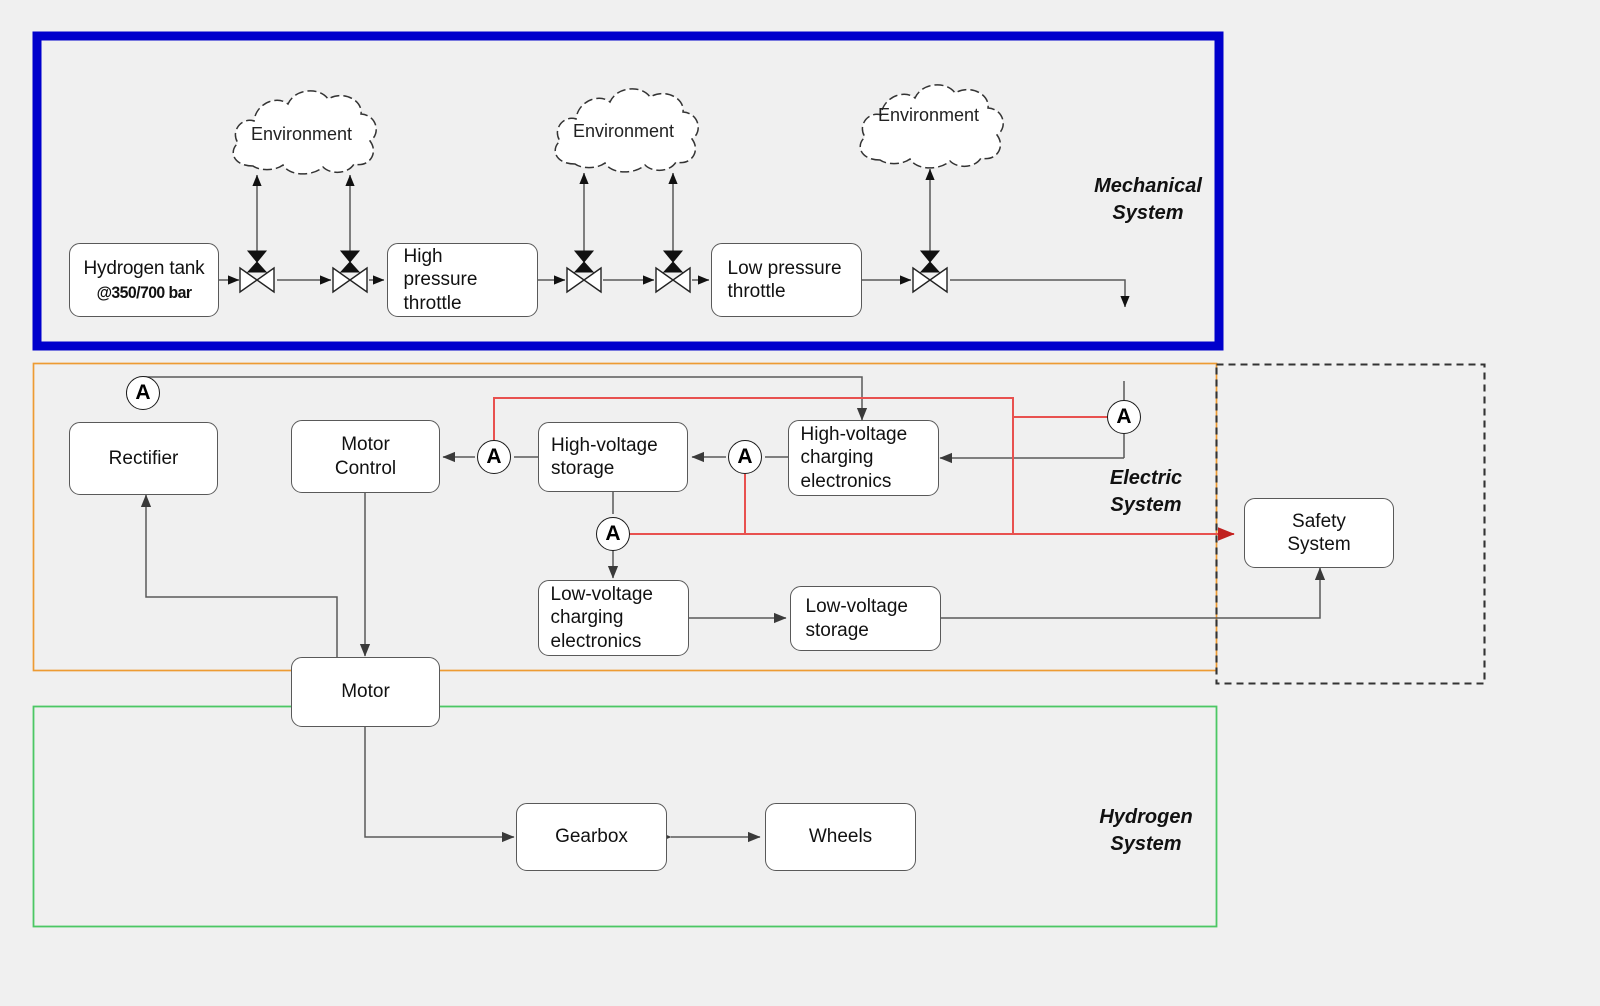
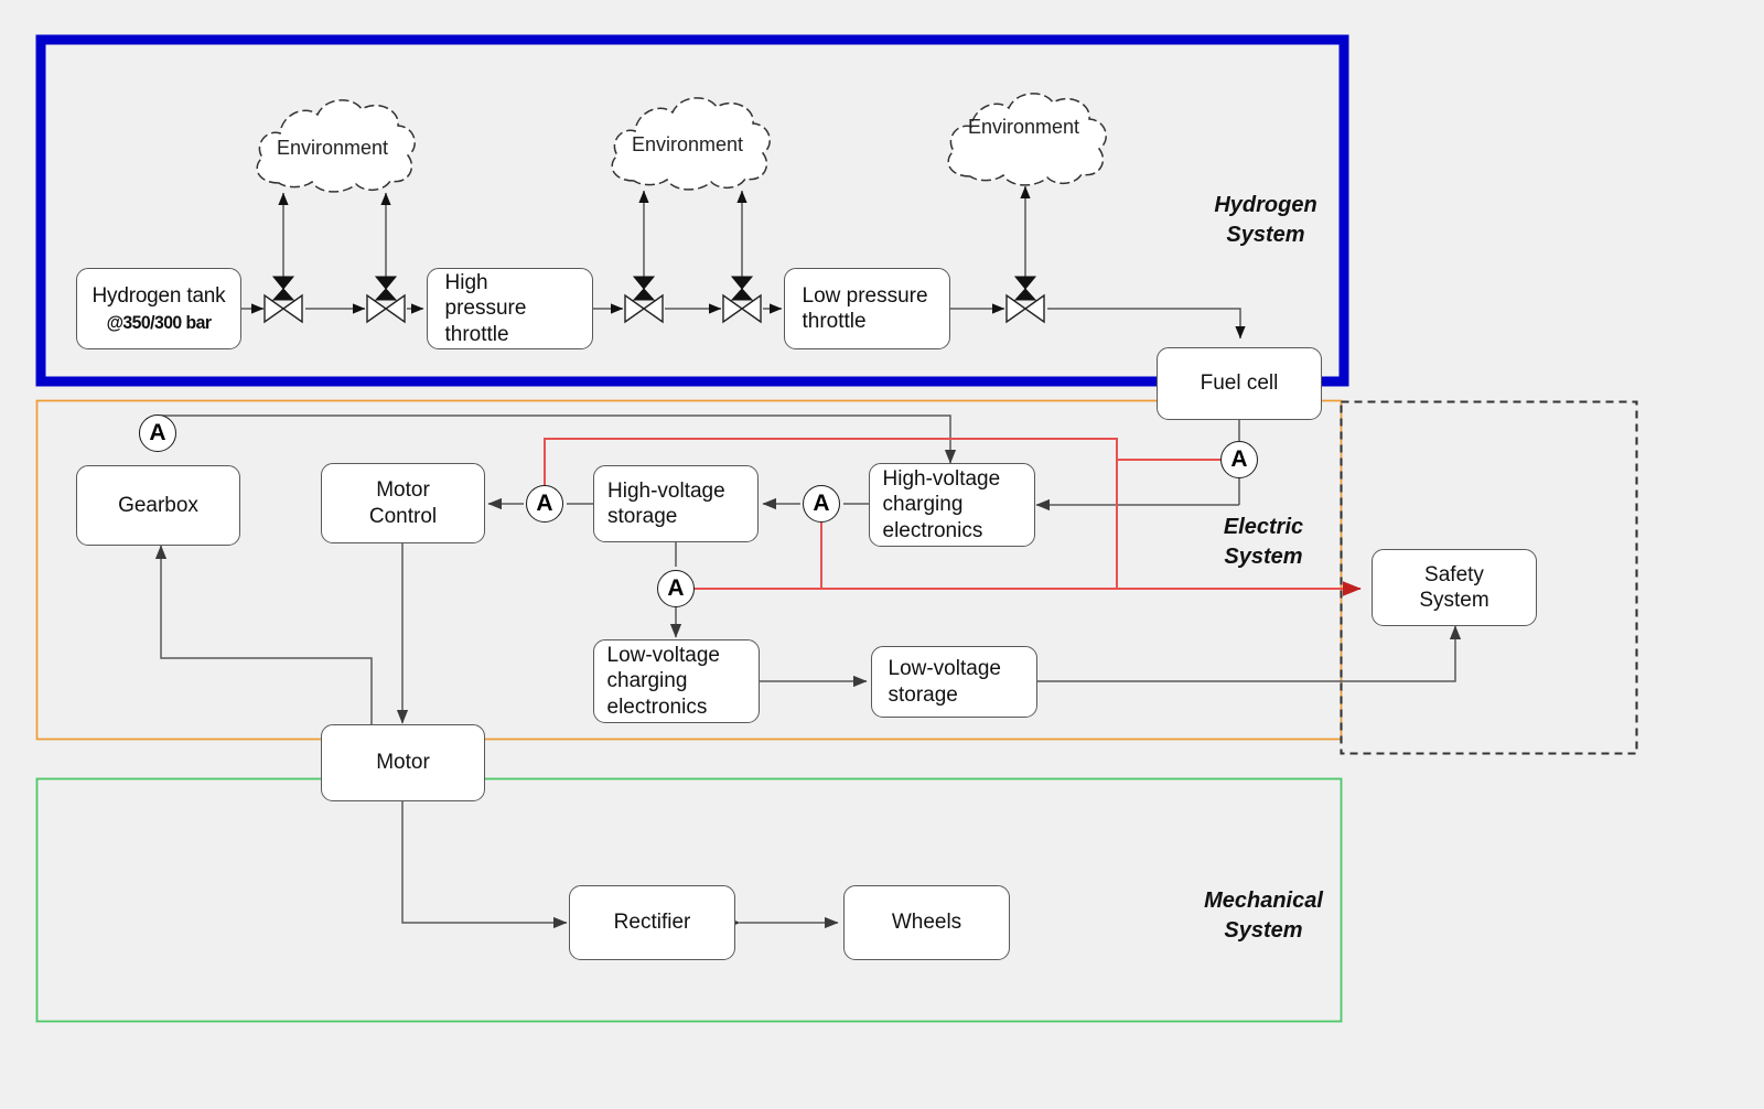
  Environment
  Environment
  Environment
  Hydrogen tank
- @350/700 bar
+ @350/300 bar
  High pressure
  throttle
  Low pressure
  throttle
+ Fuel cell
- Rectifier
+ Gearbox
  Motor
  Control
  High-voltage
  storage
  High-voltage
  charging
  electronics
  Low-voltage
  charging
  electronics
  Low-voltage
  storage
  Safety
  System
  Motor
- Gearbox
+ Rectifier
  Wheels
  A
  A
  A
  A
  A
- Mechanical
+ Hydrogen
  System
  Electric
  System
- Hydrogen
+ Mechanical
  System
